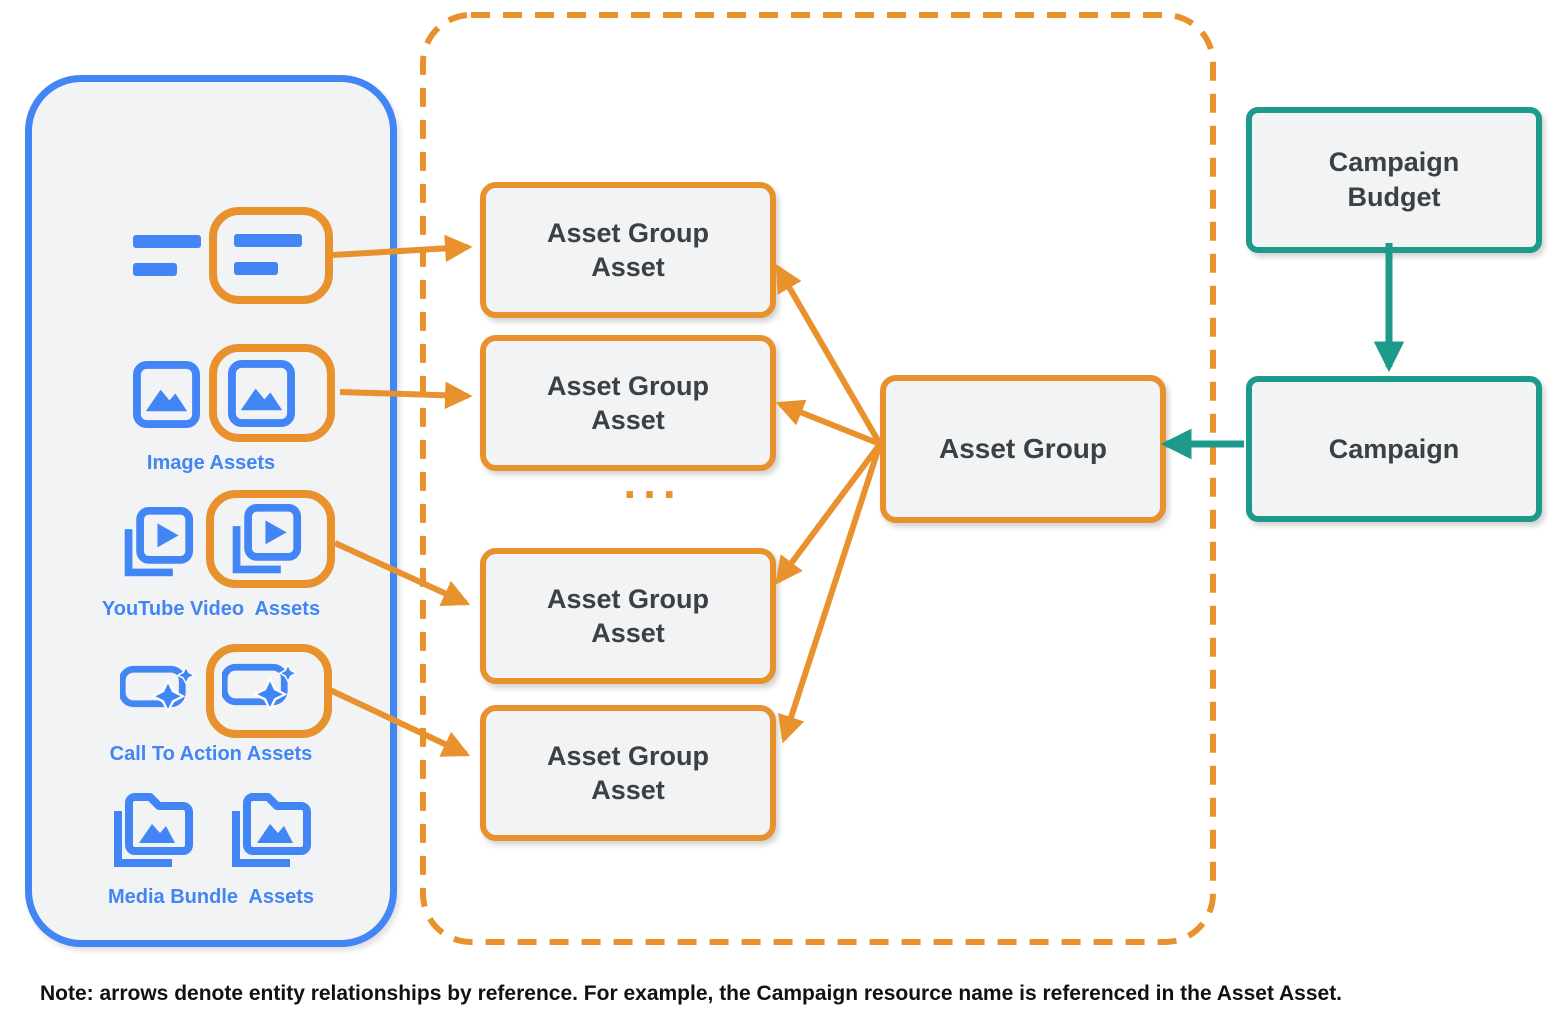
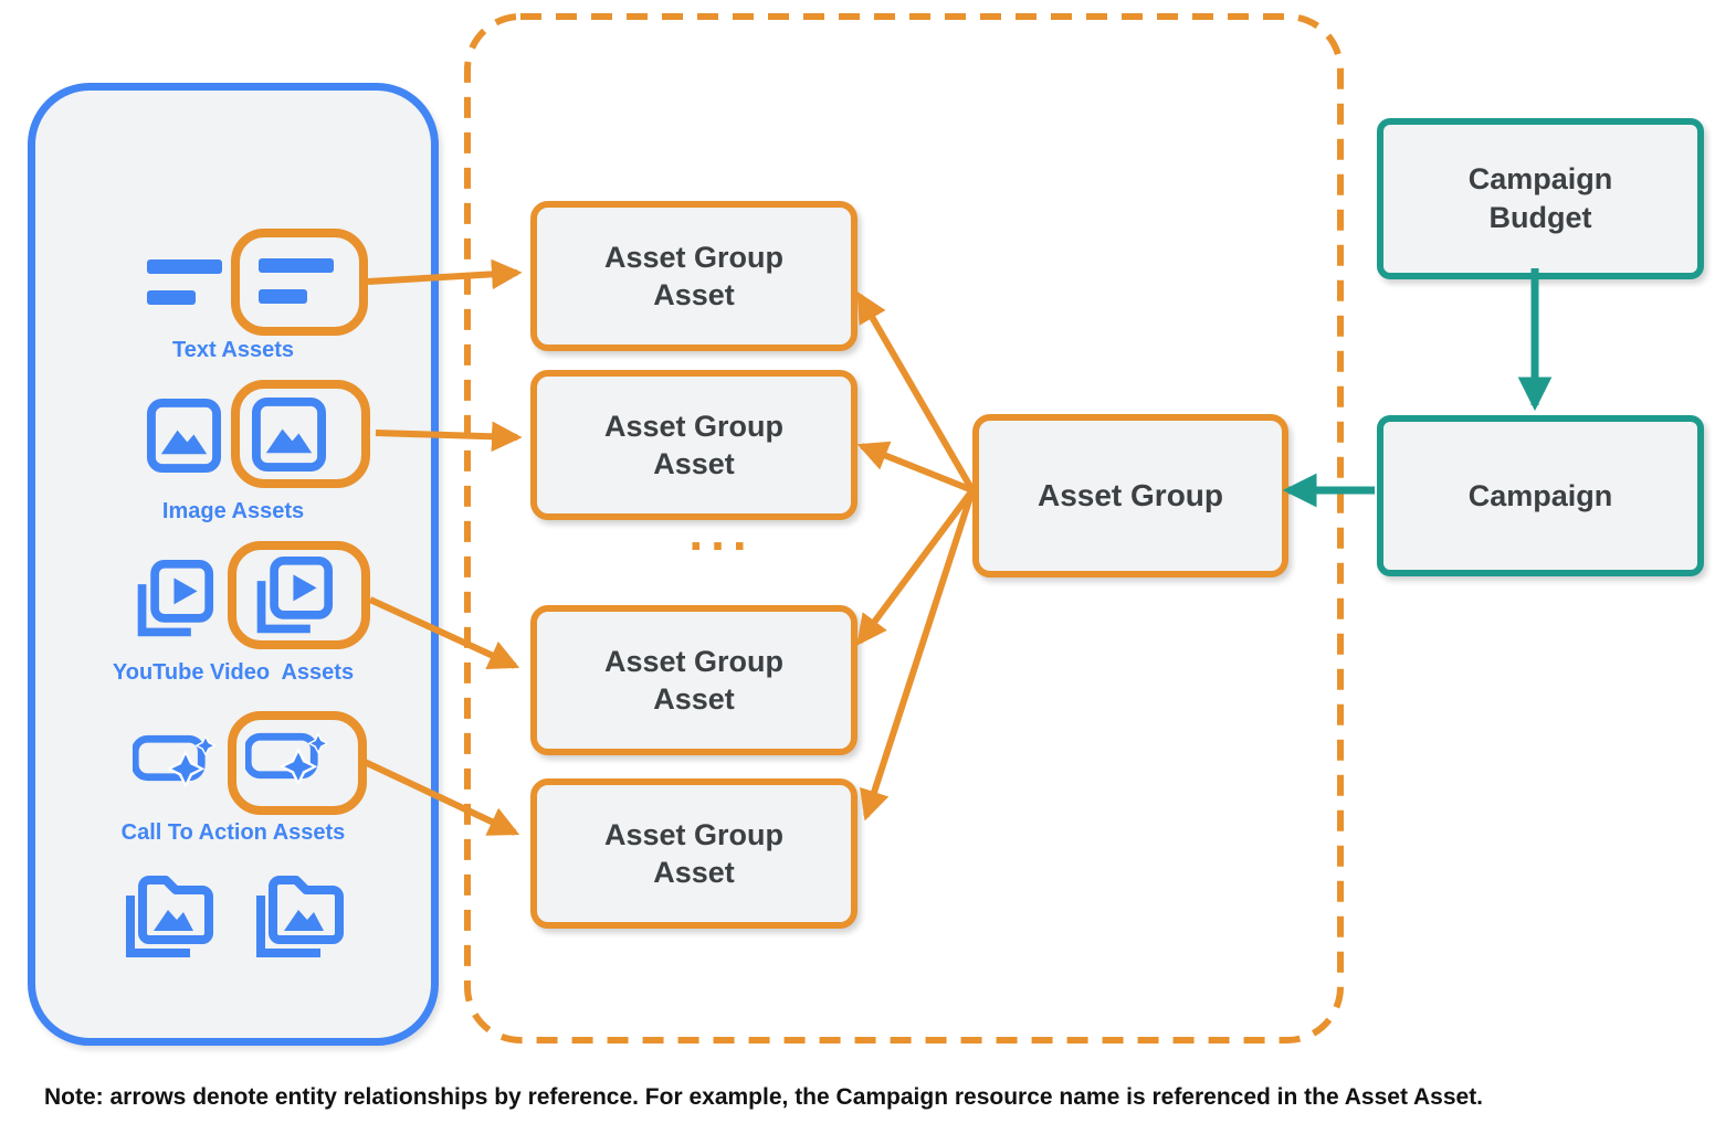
+ Text Assets
  Image Assets
  YouTube Video Assets
  Call To Action Assets
- Media Bundle Assets
  Asset Group Asset
  Asset Group Asset
  ...
  Asset Group Asset
  Asset Group Asset
  Asset Group
  Campaign Budget
  Campaign
  Note: arrows denote entity relationships by reference. For example, the Campaign resource name is referenced in the Asset Asset.
